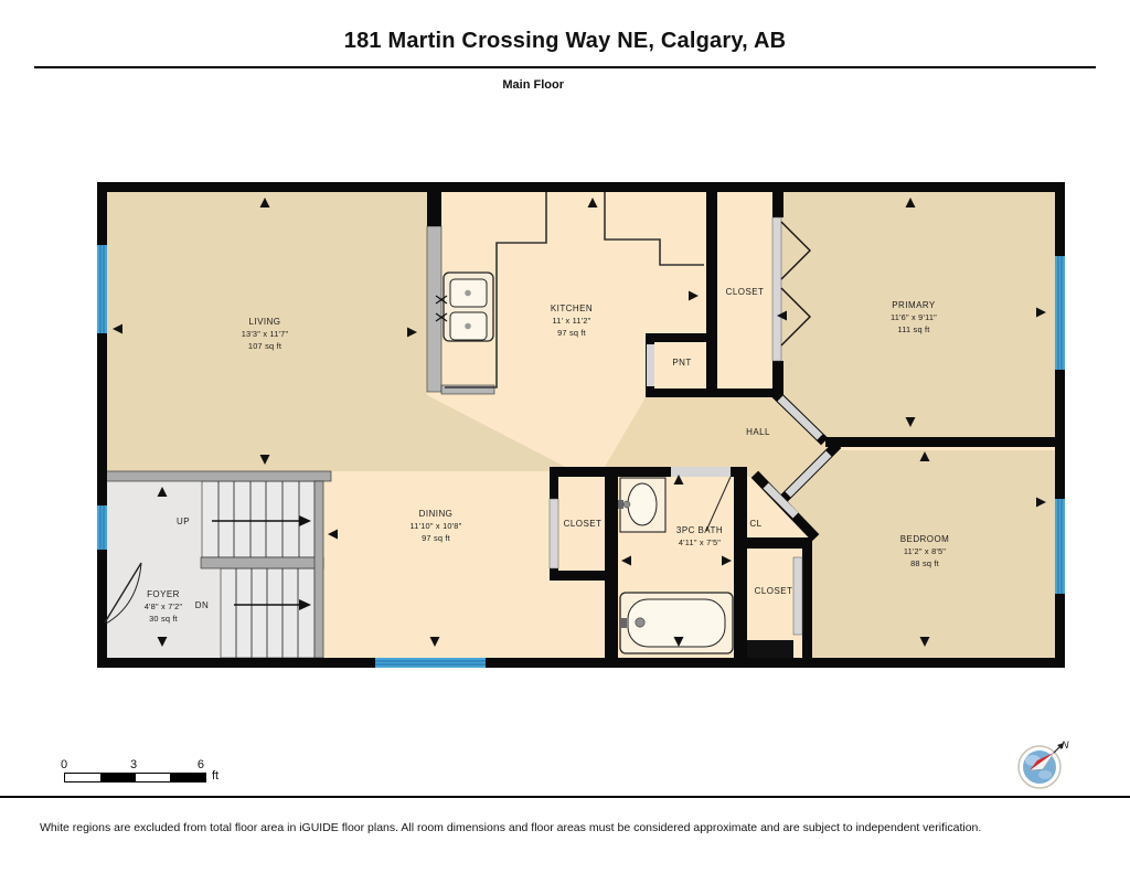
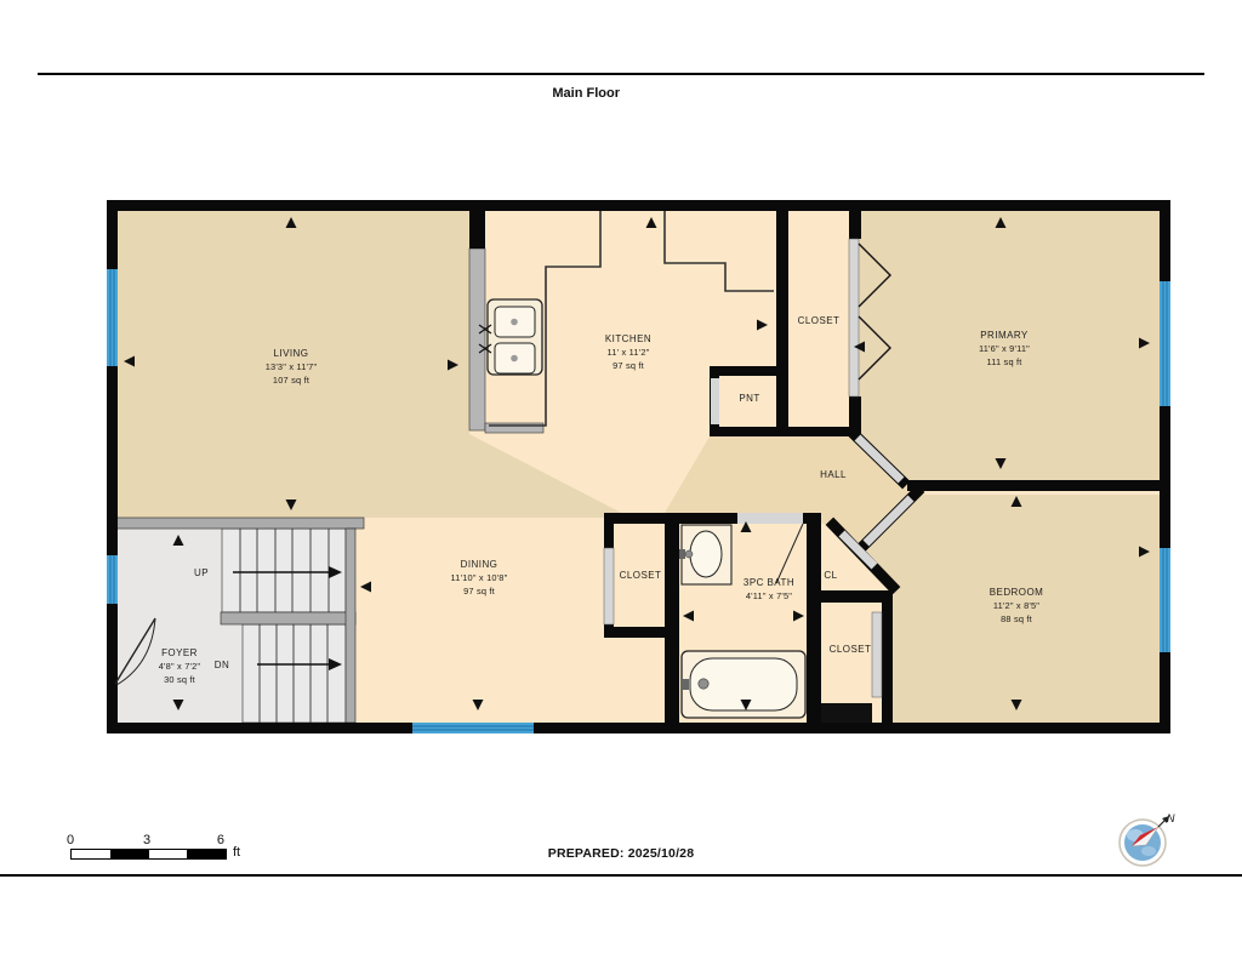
- 181 Martin Crossing Way NE, Calgary, AB
  Main Floor
  LIVING
  13'3" x 11'7"
  107 sq ft
  KITCHEN
  11' x 11'2"
  97 sq ft
  DINING
  11'10" x 10'8"
  97 sq ft
  PRIMARY
  11'6" x 9'11"
  111 sq ft
  BEDROOM
  11'2" x 8'5"
  88 sq ft
  FOYER
  4'8" x 7'2"
  30 sq ft
  3PC BATH
  4'11" x 7'5"
  HALL
  PNT
  CLOSET
  CLOSET
  CLOSET
  CL
  UP
  DN
  0
  3
  6
  ft
+ PREPARED: 2025/10/28
  N
- White regions are excluded from total floor area in iGUIDE floor plans. All room dimensions and floor areas must be considered approximate and are subject to independent verification.
